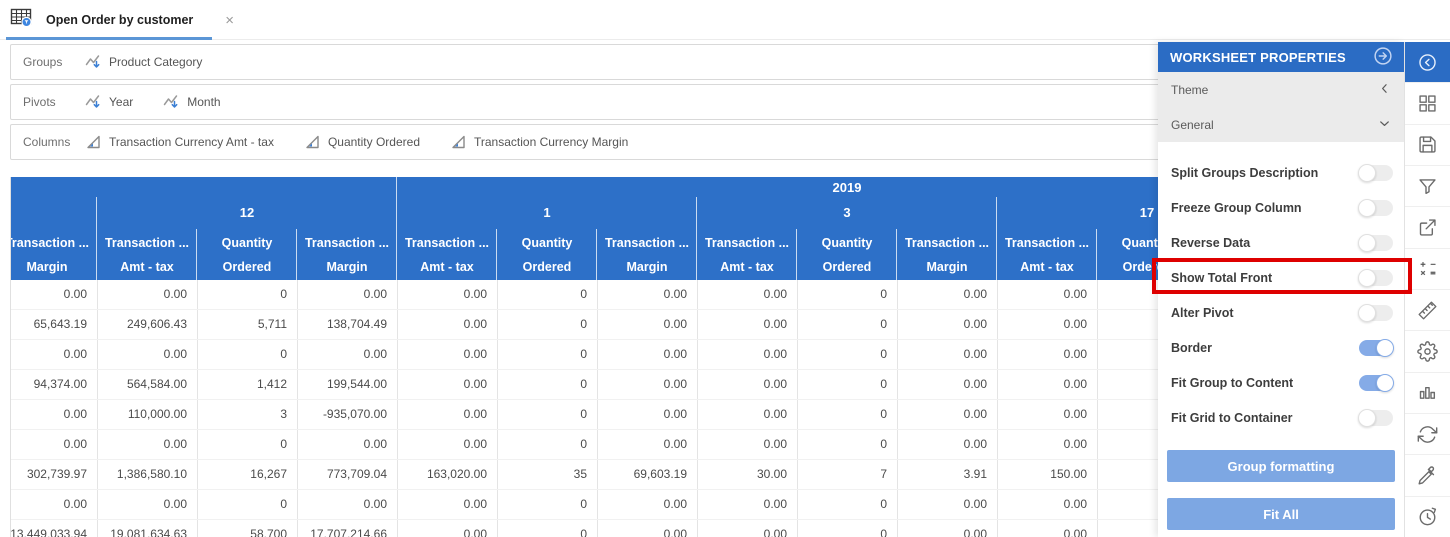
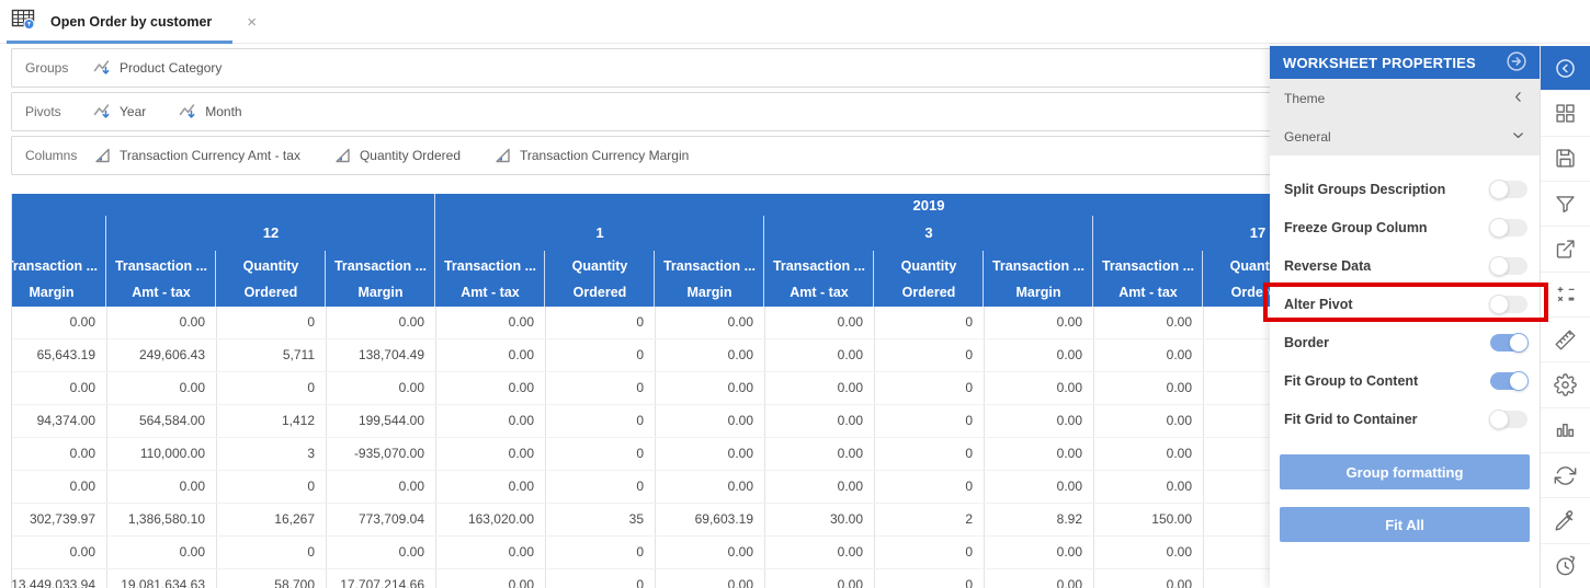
  Open Order by customer
  ×
  Groups
  Product Category
  Pivots
  Year
  Month
  Columns
  Transaction Currency Amt - tax
  Quantity Ordered
  Transaction Currency Margin
  ransaction ...
  Margin
  12
  Transaction ...
  Amt - tax
  Quantity
  Ordered
  Transaction ...
  Margin
  2019
  1
  Transaction ...
  Amt - tax
  Quantity
  Ordered
  Transaction ...
  Margin
  3
  Transaction ...
  Amt - tax
  Quantity
  Ordered
  Transaction ...
  Margin
  17
  Transaction ...
  Amt - tax
  Order
  0.00
  0.00
  0
  0.00
  0.00
  0
  0.00
  0.00
  0
  0.00
  0.00
  65,643.19
  249,606.43
  5,711
  138,704.49
  0.00
  0
  0.00
  0.00
  0
  0.00
  0.00
  0.00
  0.00
  0
  0.00
  0.00
  0
  0.00
  0.00
  0
  0.00
  0.00
  94,374.00
  564,584.00
  1,412
  199,544.00
  0.00
  0
  0.00
  0.00
  0
  0.00
  0.00
  0.00
  110,000.00
  3
  -935,070.00
  0.00
  0
  0.00
  0.00
  0
  0.00
  0.00
  0.00
  0.00
  0
  0.00
  0.00
  0
  0.00
  0.00
  0
  0.00
  0.00
  302,739.97
  1,386,580.10
  16,267
  773,709.04
  163,020.00
  35
  69,603.19
  30.00
- 7
+ 2
- 3.91
+ 8.92
  150.00
  0.00
  0.00
  0
  0.00
  0.00
  0
  0.00
  0.00
  0
  0.00
  0.00
  13,449,033.94
  19,081,634.63
  58,700
  17,707,214.66
  0.00
  0
  0.00
  0.00
  0
  0.00
  0.00
  WORKSHEET PROPERTIES
  Theme
  General
  Split Groups Description
  Freeze Group Column
  Reverse Data
- Show Total Front
  Alter Pivot
  Border
  Fit Group to Content
  Fit Grid to Container
  Group formatting
  Fit All
  + −
  × =
